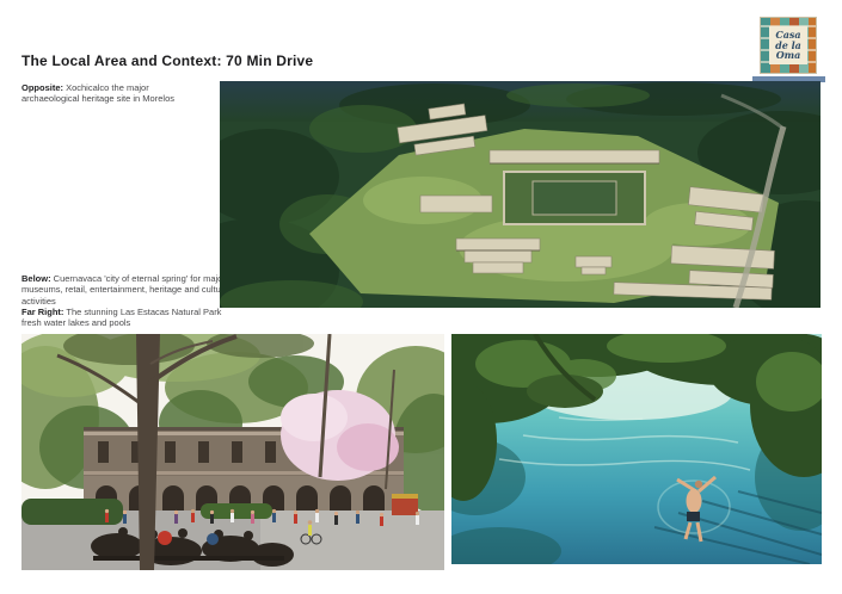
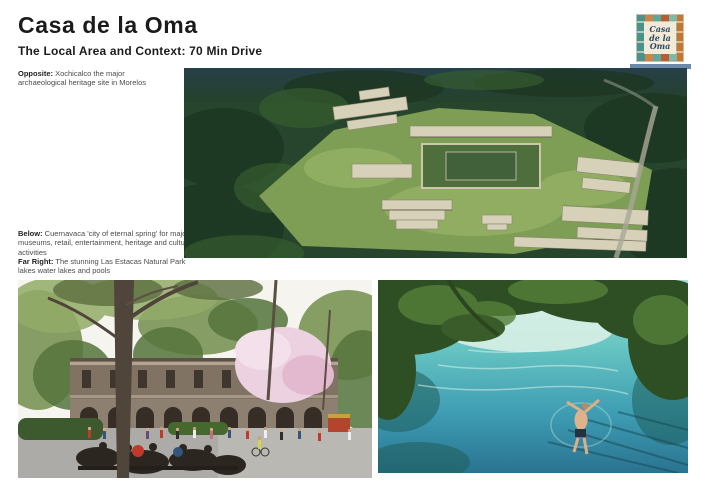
+ Casa de la Oma
  The Local Area and Context: 70 Min Drive
  Casa
  de la
  Oma
  Opposite: Xochicalco the major archaeological heritage site in Morelos
  Below: Cuernavaca 'city of eternal spring' for maj museums, retail, entertainment, heritage and cultu activities
- Far Right: The stunning Las Estacas Natural Park fresh water lakes and pools
+ Far Right: The stunning Las Estacas Natural Park lakes water lakes and pools
